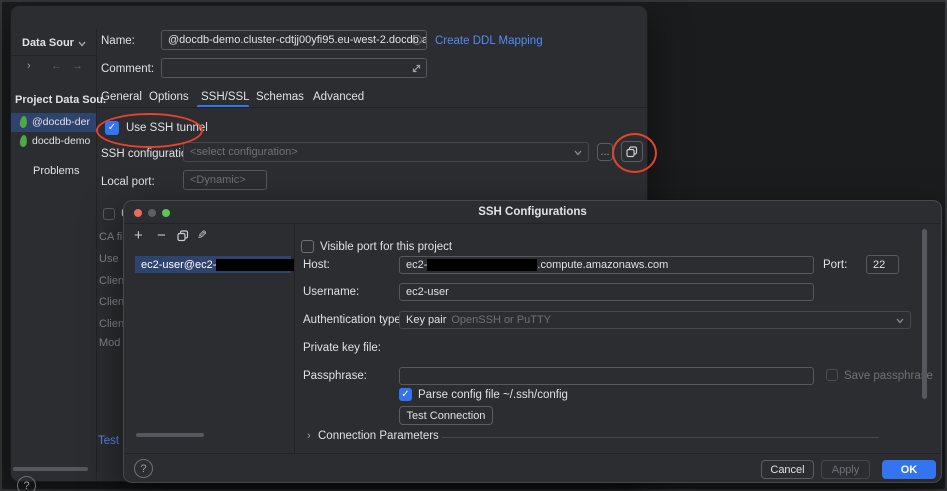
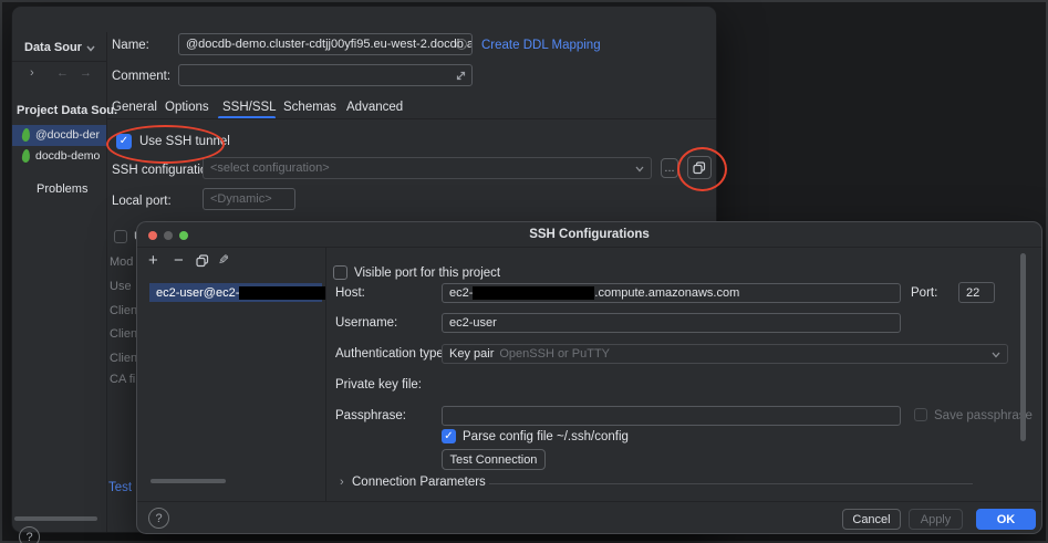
  Data Sour
  ›
  ←
  →
  Project Data Sou.
  @docdb-der
  docdb-demo
  Problems
  ?
  Name:
  @docdb-demo.cluster-cdtjj00yfi95.eu-west-2.docdb.a
  Create DDL Mapping
  Comment:
  General
  Options
  SSH/SSL
  Schemas
  Advanced
  ✓
  Use SSH tunnel
  SSH configurati
  <select configuration>
  ...
  Local port:
  <Dynamic>
- CA fi
+ Mod
  Use
  Clien
  Clien
  Clien
- Mod
+ CA fi
  Test
  SSH Configurations
  +
  −
  ec2-user@ec2-
  Visible port for this project
  Host:
  ec2-
  .compute.amazonaws.com
  Port:
  22
  Username:
  ec2-user
  Authentication type
  Key pair
  OpenSSH or PuTTY
  Private key file:
  Passphrase:
  Save passphrae
  ✓
  Parse config file ~/.ssh/config
  Test Connection
  ›
  Connection Parameters
  ?
  Cancel
  Apply
  OK
